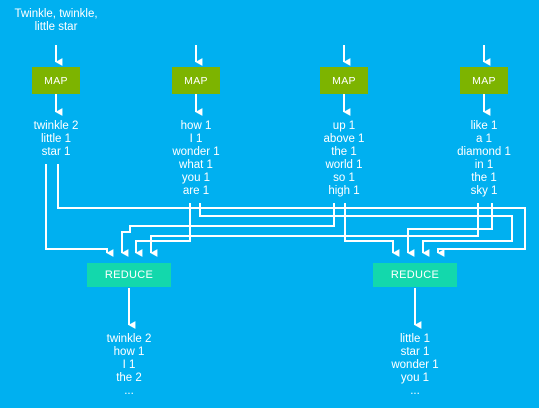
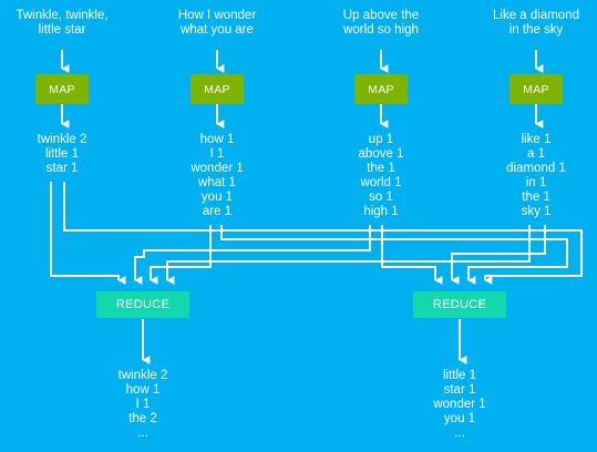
  Twinkle, twinkle,
  little star
+ How I wonder
+ what you are
+ Up above the
+ world so high
+ Like a diamond
+ in the sky
  MAP
  MAP
  MAP
  MAP
  twinkle 2
  little 1
  star 1
  how 1
  I 1
  wonder 1
  what 1
  you 1
  are 1
  up 1
  above 1
  the 1
  world 1
  so 1
  high 1
  like 1
  a 1
  diamond 1
  in 1
  the 1
  sky 1
  REDUCE
  REDUCE
  twinkle 2
  how 1
  I 1
  the 2
  ...
  little 1
  star 1
  wonder 1
  you 1
  ...
